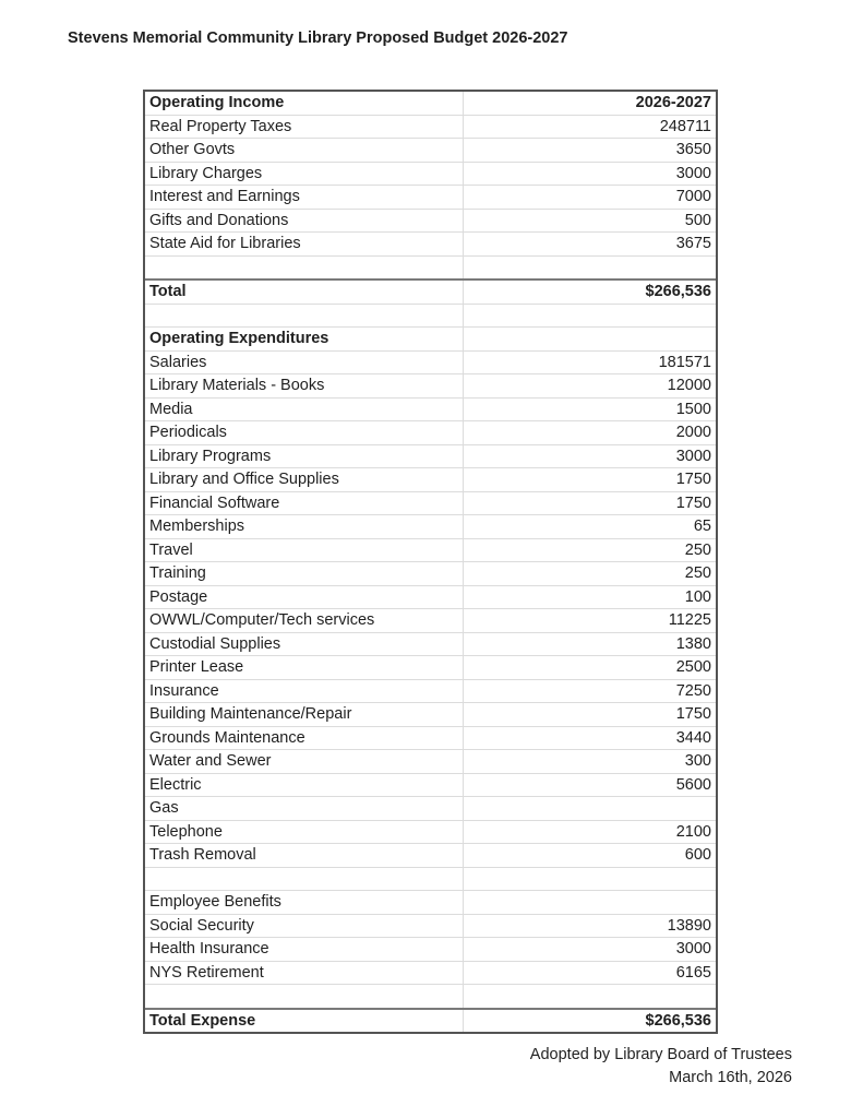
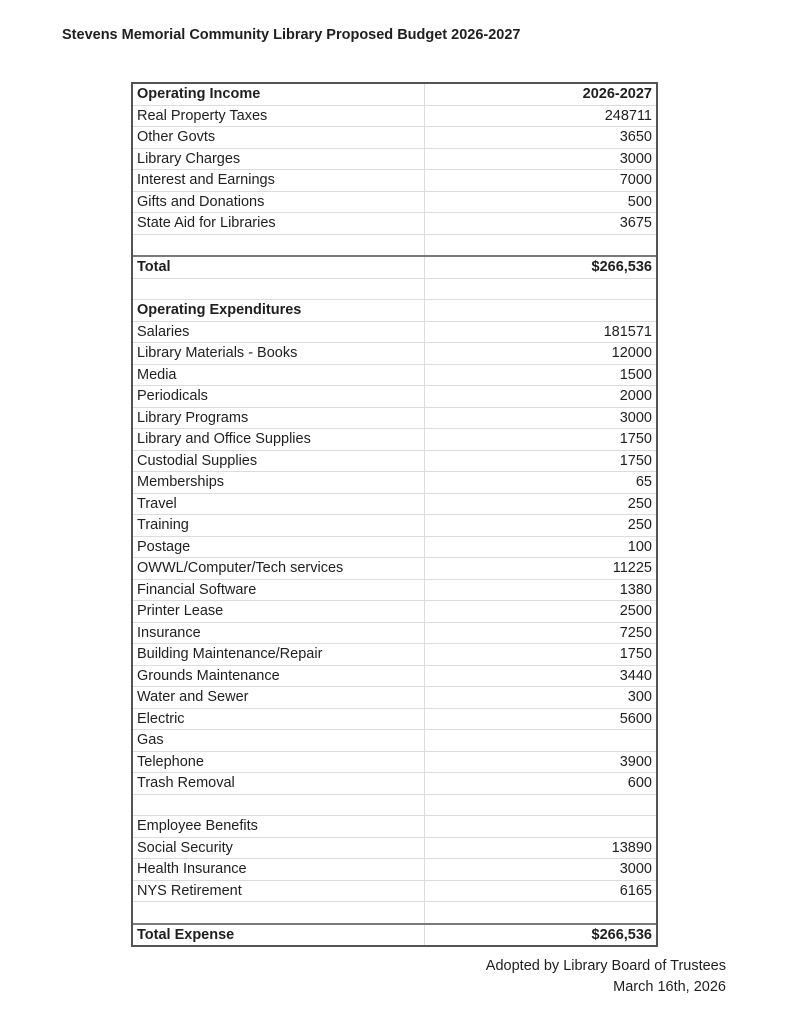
  Stevens Memorial Community Library Proposed Budget 2026-2027
  Operating Income
  2026-2027
  Real Property Taxes
  248711
  Other Govts
  3650
  Library Charges
  3000
  Interest and Earnings
  7000
  Gifts and Donations
  500
  State Aid for Libraries
  3675
  Total
  $266,536
  Operating Expenditures
  Salaries
  181571
  Library Materials - Books
  12000
  Media
  1500
  Periodicals
  2000
  Library Programs
  3000
  Library and Office Supplies
  1750
- Financial Software
+ Custodial Supplies
  1750
  Memberships
  65
  Travel
  250
  Training
  250
  Postage
  100
  OWWL/Computer/Tech services
  11225
- Custodial Supplies
+ Financial Software
  1380
  Printer Lease
  2500
  Insurance
  7250
  Building Maintenance/Repair
  1750
  Grounds Maintenance
  3440
  Water and Sewer
  300
  Electric
  5600
  Gas
  Telephone
- 2100
+ 3900
  Trash Removal
  600
  Employee Benefits
  Social Security
  13890
  Health Insurance
  3000
  NYS Retirement
  6165
  Total Expense
  $266,536
  Adopted by Library Board of Trustees
  March 16th, 2026
